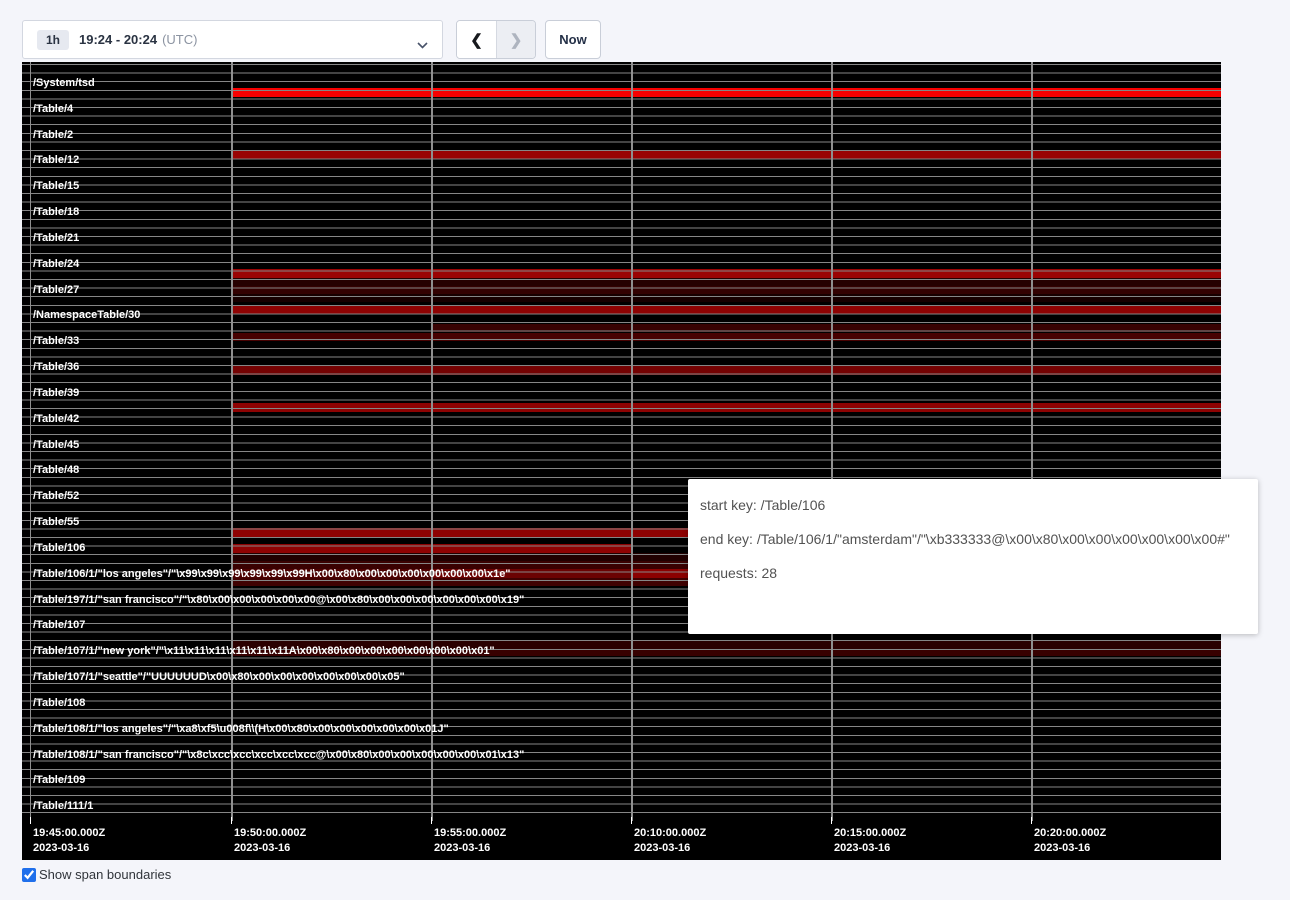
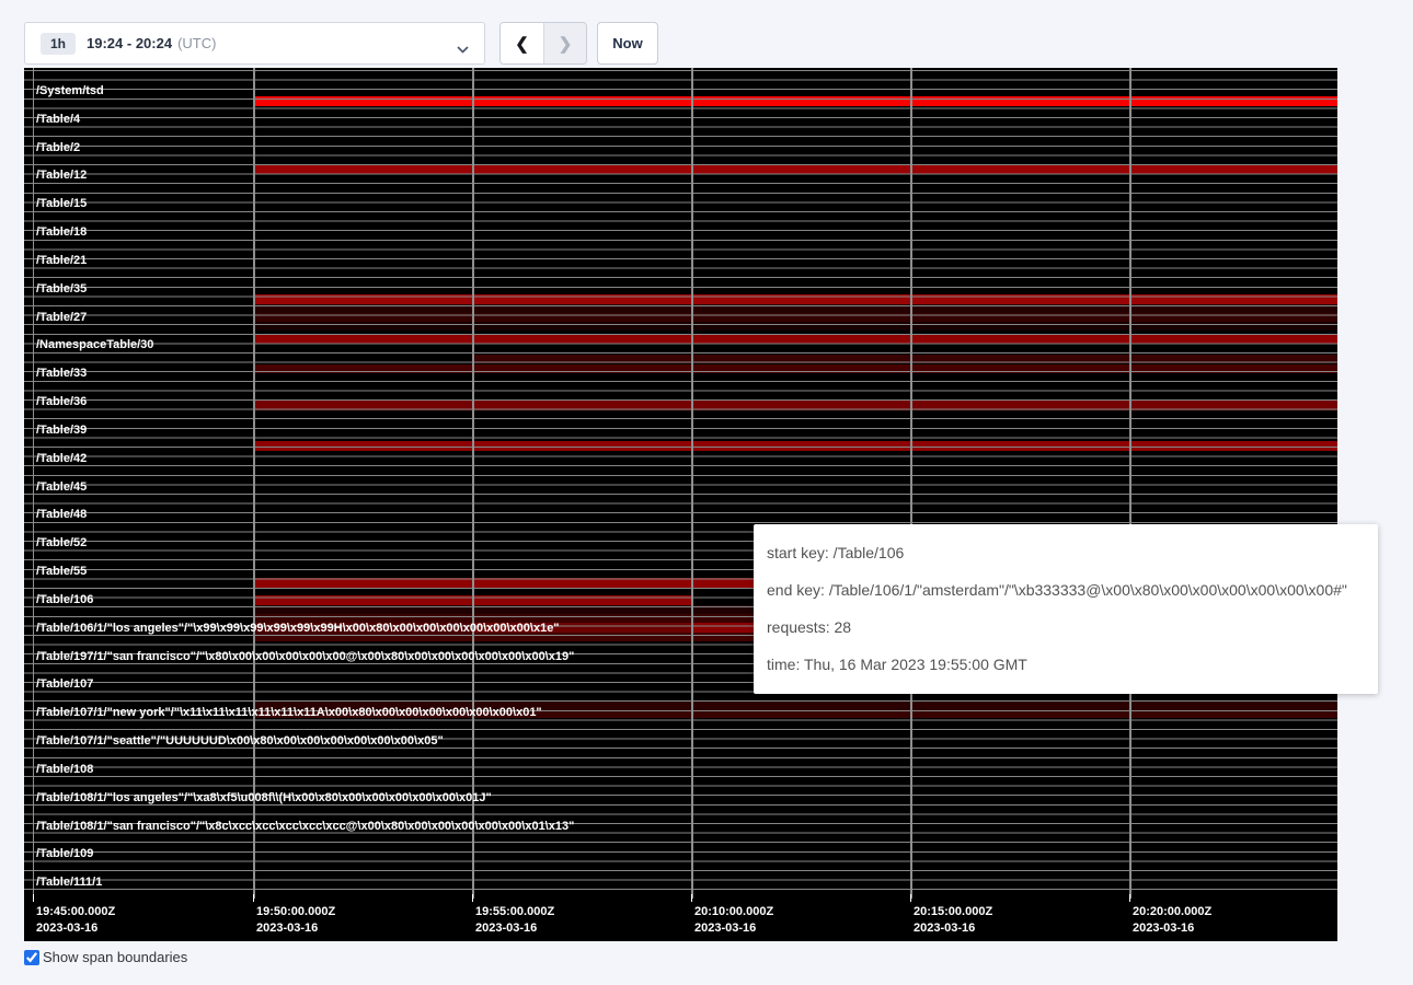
  1h
  19:24 - 20:24
  (UTC)
  ❮
  ❯
  Now
  /System/tsd
  /Table/4
  /Table/2
  /Table/12
  /Table/15
  /Table/18
  /Table/21
- /Table/24
+ /Table/35
  /Table/27
  /NamespaceTable/30
  /Table/33
  /Table/36
  /Table/39
  /Table/42
  /Table/45
  /Table/48
  /Table/52
  /Table/55
  /Table/106
  /Table/106/1/"los angeles"/"\x99\x99\x99\x99\x99\x99H\x00\x80\x00\x00\x00\x00\x00\x00\x1e"
  /Table/197/1/"san francisco"/"\x80\x00\x00\x00\x00\x00@\x00\x80\x00\x00\x00\x00\x00\x00\x19"
  /Table/107
  /Table/107/1/"new york"/"\x11\x11\x11\x11\x11\x11A\x00\x80\x00\x00\x00\x00\x00\x00\x01"
  /Table/107/1/"seattle"/"UUUUUUD\x00\x80\x00\x00\x00\x00\x00\x00\x05"
  /Table/108
  /Table/108/1/"los angeles"/"\xa8\xf5\u008f\\(H\x00\x80\x00\x00\x00\x00\x00\x01J"
  /Table/108/1/"san francisco"/"\x8c\xcc\xcc\xcc\xcc\xcc@\x00\x80\x00\x00\x00\x00\x00\x01\x13"
  /Table/109
  /Table/111/1
  19:45:00.000Z
  2023-03-16
  19:50:00.000Z
  2023-03-16
  19:55:00.000Z
  2023-03-16
  20:10:00.000Z
  2023-03-16
  20:15:00.000Z
  2023-03-16
  20:20:00.000Z
  2023-03-16
  start key: /Table/106
  end key: /Table/106/1/"amsterdam"/"\xb333333@\x00\x80\x00\x00\x00\x00\x00\x00#"
  requests: 28
+ time: Thu, 16 Mar 2023 19:55:00 GMT
  Show span boundaries
